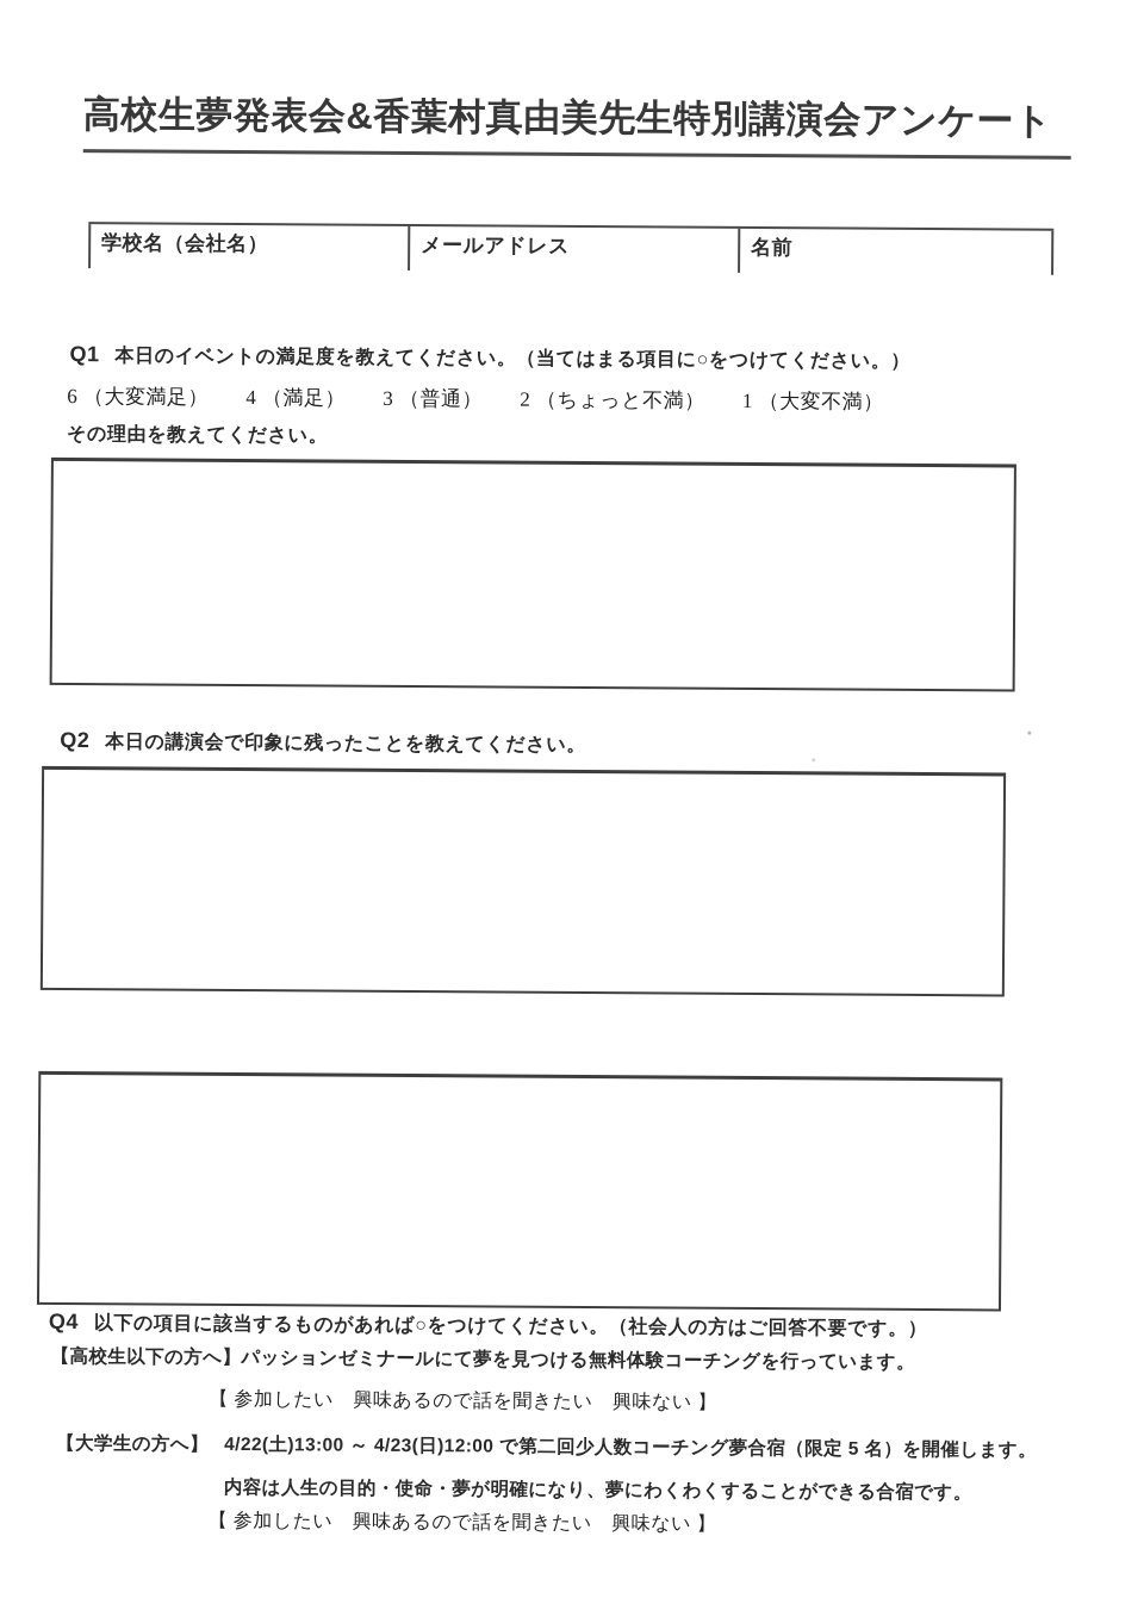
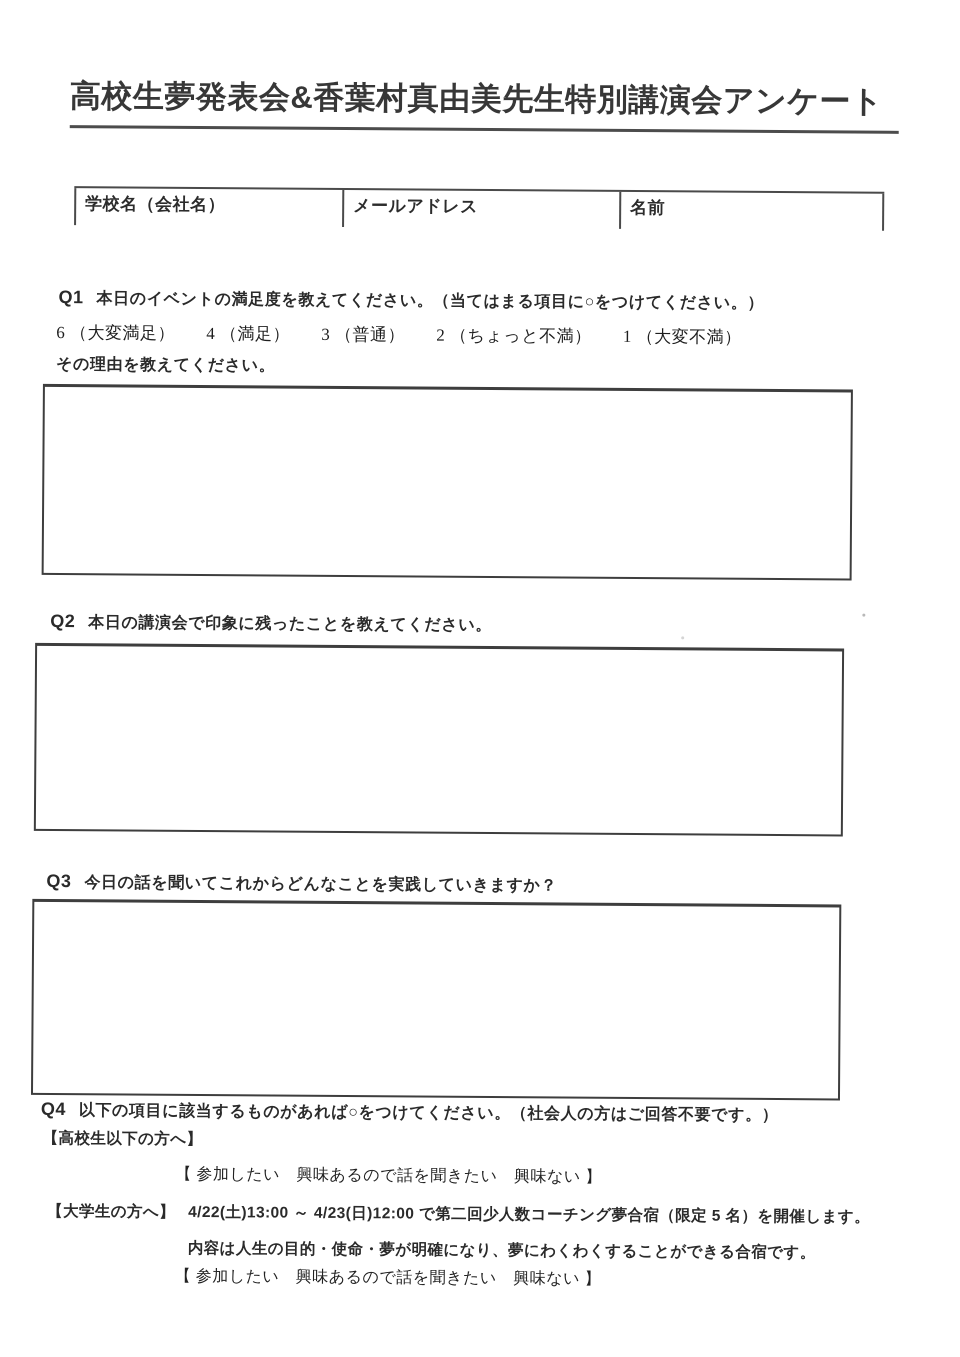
  高校生夢発表会&香葉村真由美先生特別講演会アンケート
  学校名（会社名）
  メールアドレス
  名前
  Q1
  本日のイベントの満足度を教えてください。（当てはまる項目に○をつけてください。）
  6 （大変満足） 4 （満足） 3 （普通） 2 （ちょっと不満） 1 （大変不満）
  その理由を教えてください。
  Q2
  本日の講演会で印象に残ったことを教えてください。
+ Q3
+ 今日の話を聞いてこれからどんなことを実践していきますか？
  Q4
  以下の項目に該当するものがあれば○をつけてください。（社会人の方はご回答不要です。）
  【高校生以下の方へ】
- パッションゼミナールにて夢を見つける無料体験コーチングを行っています。
  【 参加したい 興味あるので話を聞きたい 興味ない 】
  【大学生の方へ】
  4/22(土)13:00 ～ 4/23(日)12:00 で第二回少人数コーチング夢合宿（限定 5 名）を開催します。
  内容は人生の目的・使命・夢が明確になり、夢にわくわくすることができる合宿です。
  【 参加したい 興味あるので話を聞きたい 興味ない 】
